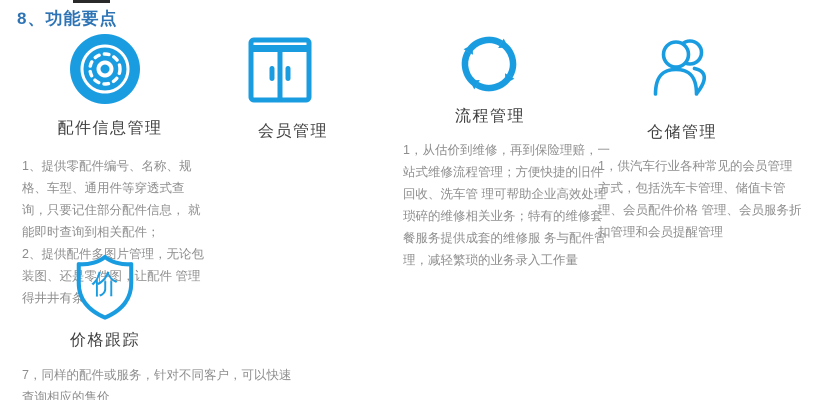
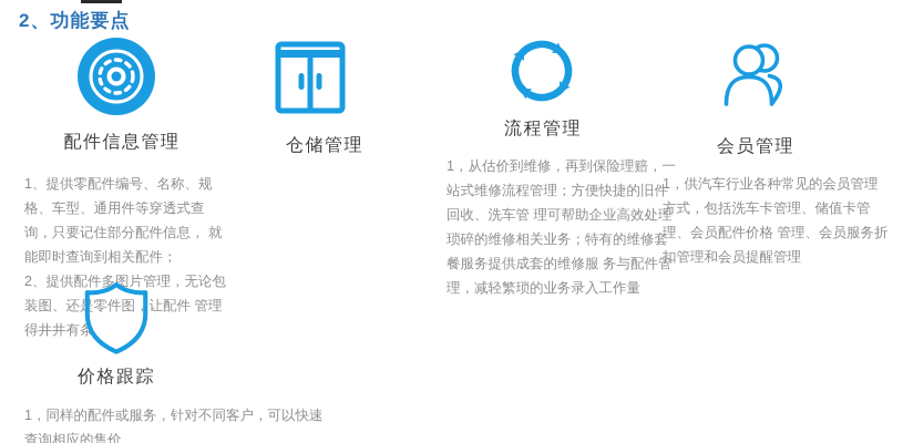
- 8、功能要点
+ 2、功能要点
  配件信息管理
  1、提供零配件编号、名称、规格、车型、通用件等穿透式查询，只要记住部分配件信息， 就能即时查询到相关配件；
  2、提供配件多图片管理，无论包装图、还零件图，让配件 管理得井井有条
- 会员管理
+ 仓储管理
  流程管理
  1，从估价到维修，再到保险理赔，一站式维修流程管理；方便快捷的旧件回收、洗车管 理可帮助企业高效处理琐碎的维修相关业务；特有的维修套餐服务提供成套的维修服 务与配件管理，减轻繁琐的业务录入工作量
- 仓储管理
+ 会员管理
  1，供汽车行业各种常见的会员管理方式，包括洗车卡管理、储值卡管理、会员配件价格 管理、会员服务折扣管理和会员提醒管理
- 价
  价格跟踪
- 7，同样的配件或服务，针对不同客户，可以快速查询相应的售价
+ 1，同样的配件或服务，针对不同客户，可以快速查询相应的售价
